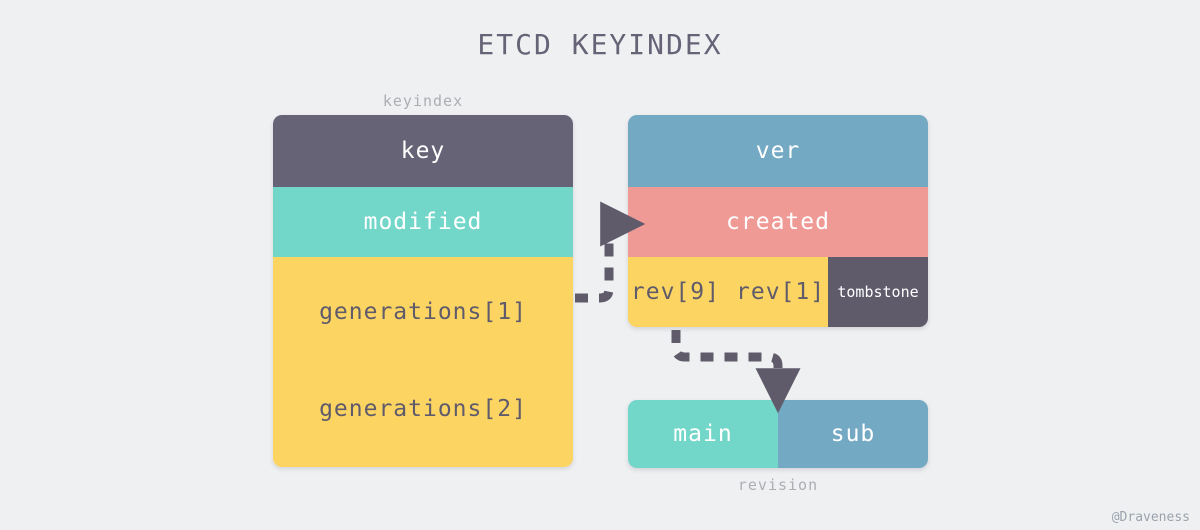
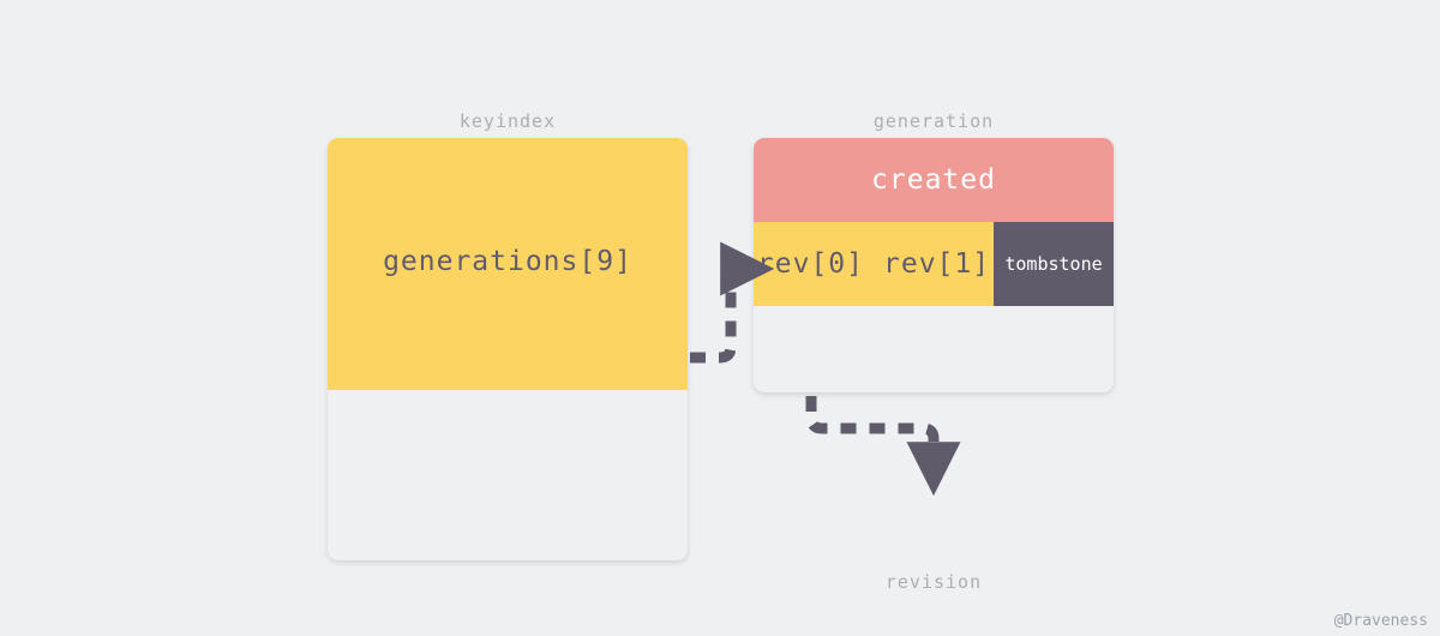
- ETCD KEYINDEX
  keyindex
+ generation
  revision
- key
- modified
- generations[1]
+ generations[9]
- generations[2]
- ver
  created
- rev[9]
+ rev[0]
  rev[1]
  tombstone
- main
- sub
  @Draveness
